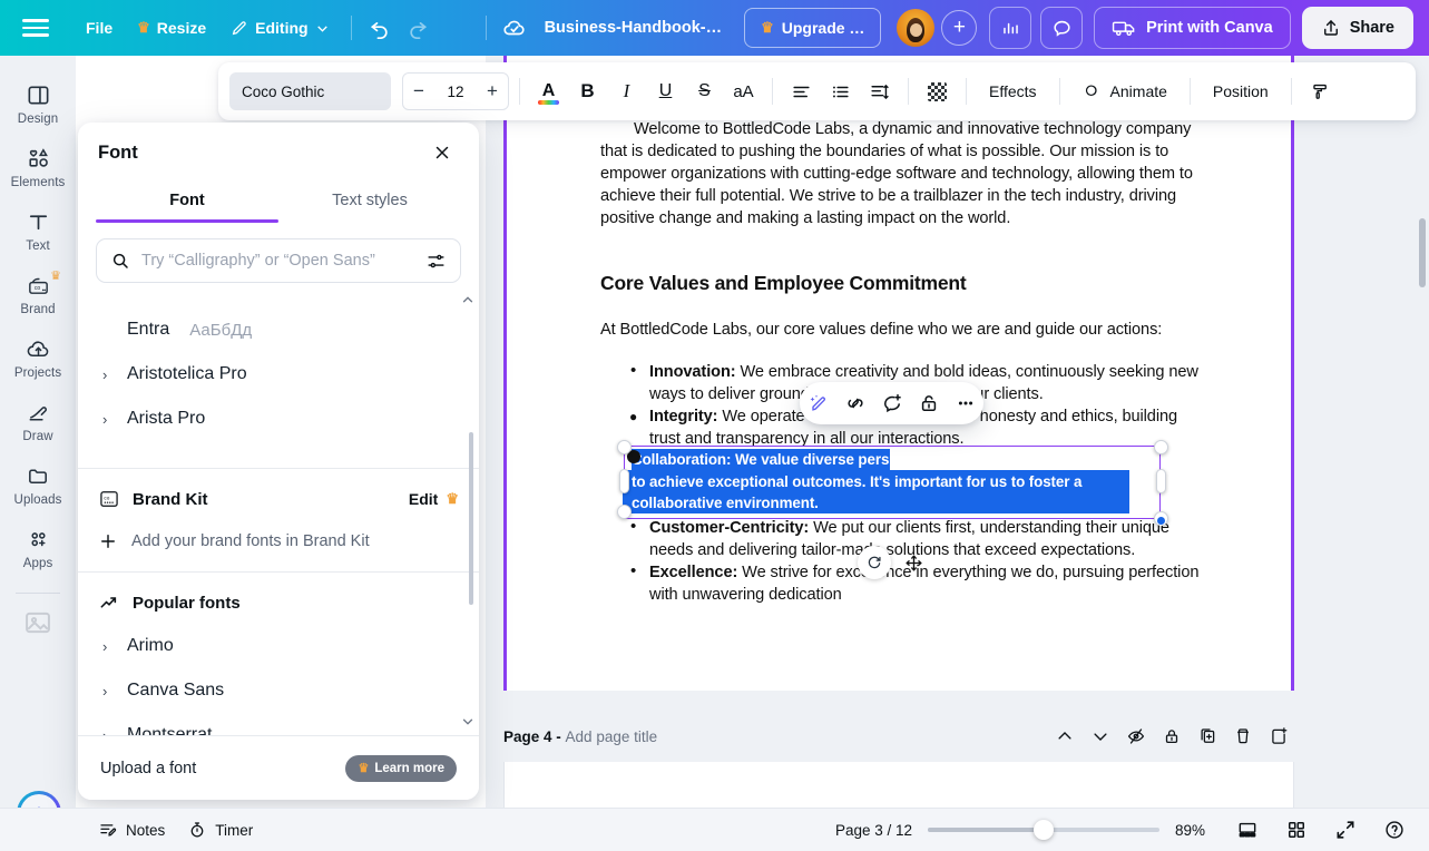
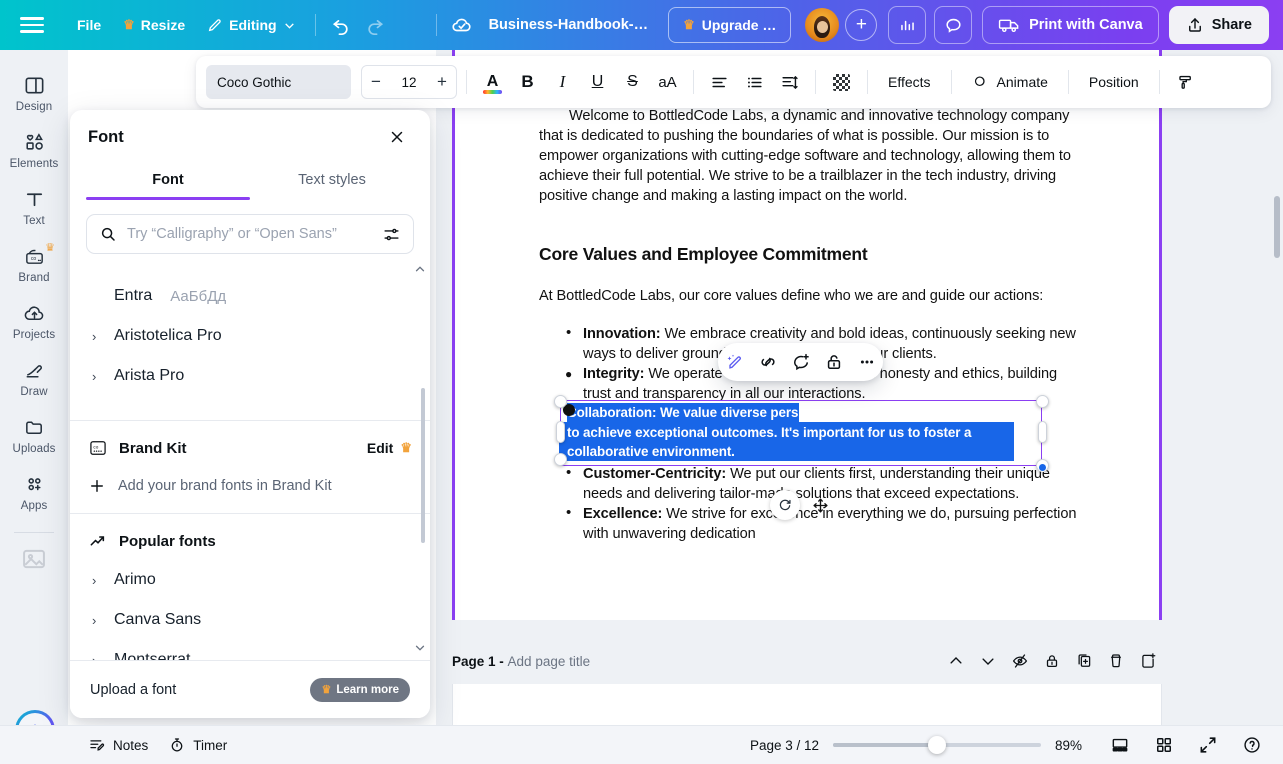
  File
  ♛
  Resize
  Editing
  Business-Handbook-…
  ♛
  Upgrade …
  +
  Print with Canva
  Share
  Design
  Elements
  Text
  ♛
  Brand
  Projects
  Draw
  Uploads
  Apps
  Welcome to BottledCode Labs, a dynamic and innovative technology company that is dedicated to pushing the boundaries of what is possible. Our mission is to empower organizations with cutting-edge software and technology, allowing them to achieve their full potential. We strive to be a trailblazer in the tech industry, driving positive change and making a lasting impact on the world.
  Core Values and Employee Commitment
  At BottledCode Labs, our core values define who we are and guide our actions:
  Innovation: We embrace creativity and bold ideas, continuously seeking new ways to deliver grounr clients.
  Integrity: We operate honesty and ethics, building trust and transparency in all our interactions.
  Customer-Centricity: We put our clients first, understanding their unique needs and delivering tailor-ma solutions that exceed expectations.
  Excellence: We strive for excnce in everything we do, pursuing perfection with unwavering dedication
  ollaboration: We value diverse perspectives and work together as a team to achieve exceptional outcomes. It's important for us to foster a collaborative environment.
- Page 4 - Add page title
+ Page 1 - Add page title
  Coco Gothic
  −
  12
  +
  A
  B
  I
  U
  S
  aA
  Effects
  Animate
  Position
  Font
  Font
  Text styles
  Try “Calligraphy” or “Open Sans”
  Entra
  АаБбДд
  ›
  Aristotelica Pro
  ›
  Arista Pro
  Brand Kit
  Edit
  ♛
  Add your brand fonts in Brand Kit
  Popular fonts
  ›
  Arimo
  ›
  Canva Sans
  Montserrat
  Upload a font
  ♛
  Learn more
  Notes
  Timer
  Page 3 / 12
  89%
